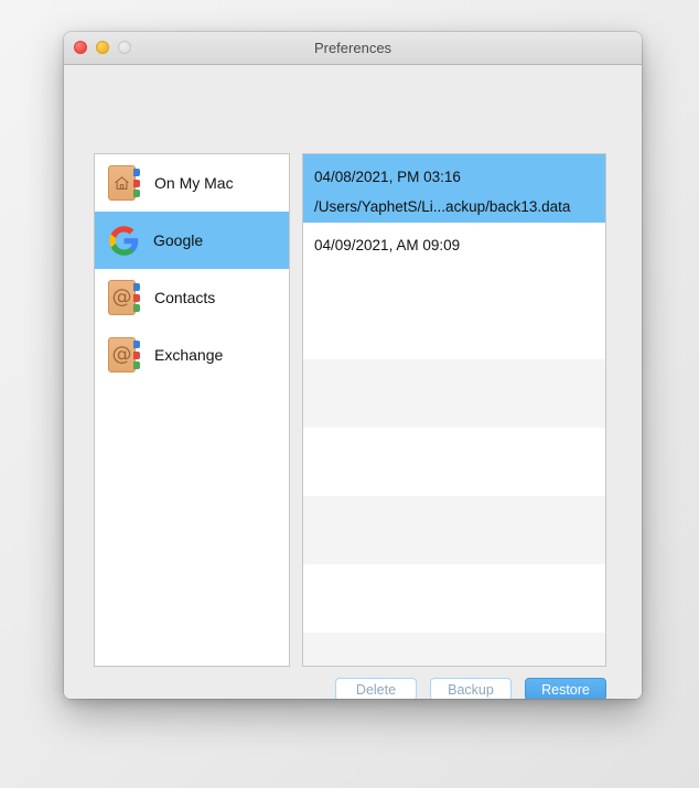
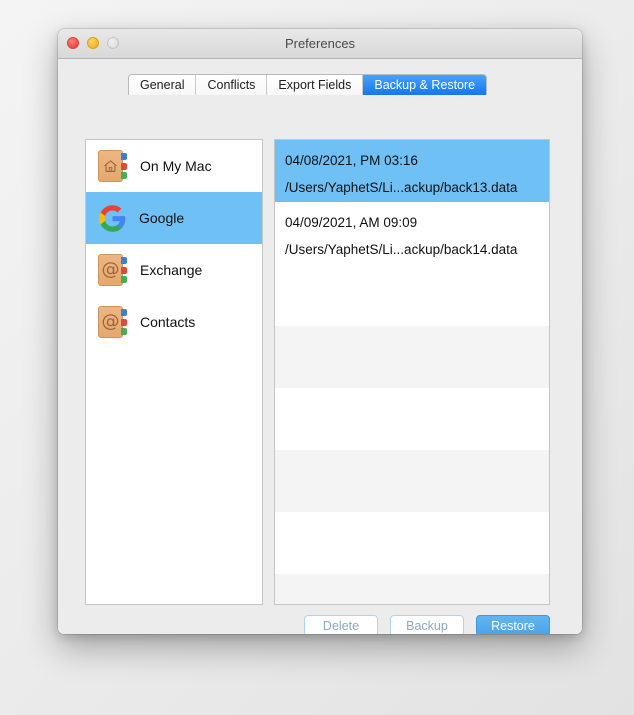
  Preferences
+ General
+ Conflicts
+ Export Fields
+ Backup & Restore
  On My Mac
  Google
  @
- Contacts
+ Exchange
  @
- Exchange
+ Contacts
  04/08/2021, PM 03:16
  /Users/YaphetS/Li...ackup/back13.data
  04/09/2021, AM 09:09
+ /Users/YaphetS/Li...ackup/back14.data
  Delete
  Backup
  Restore
